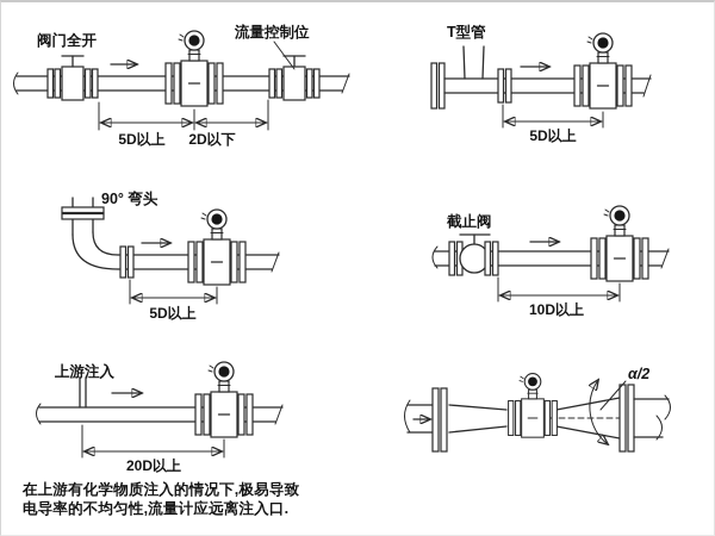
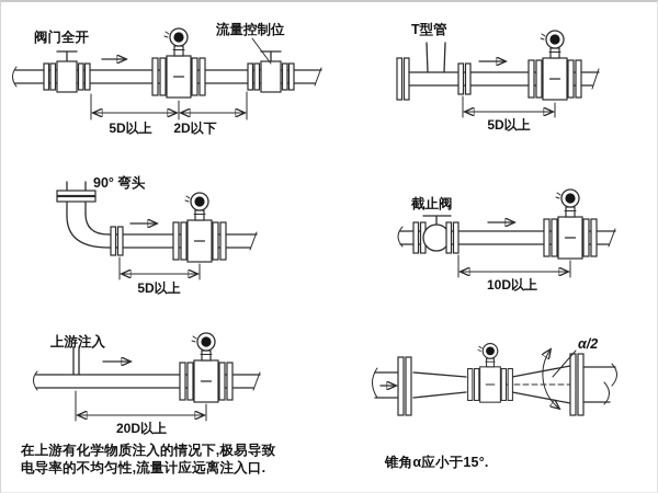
  阀门全开
  流量控制位
  5D以上
  2D以下
  T型管
  5D以上
  90° 弯头
  5D以上
  截止阀
  10D以上
  上游注入
  20D以上
  在上游有化学物质注入的情况下,极易导致
  电导率的不均匀性,流量计应远离注入口.
  α/2
+ 锥角α应小于15°.
